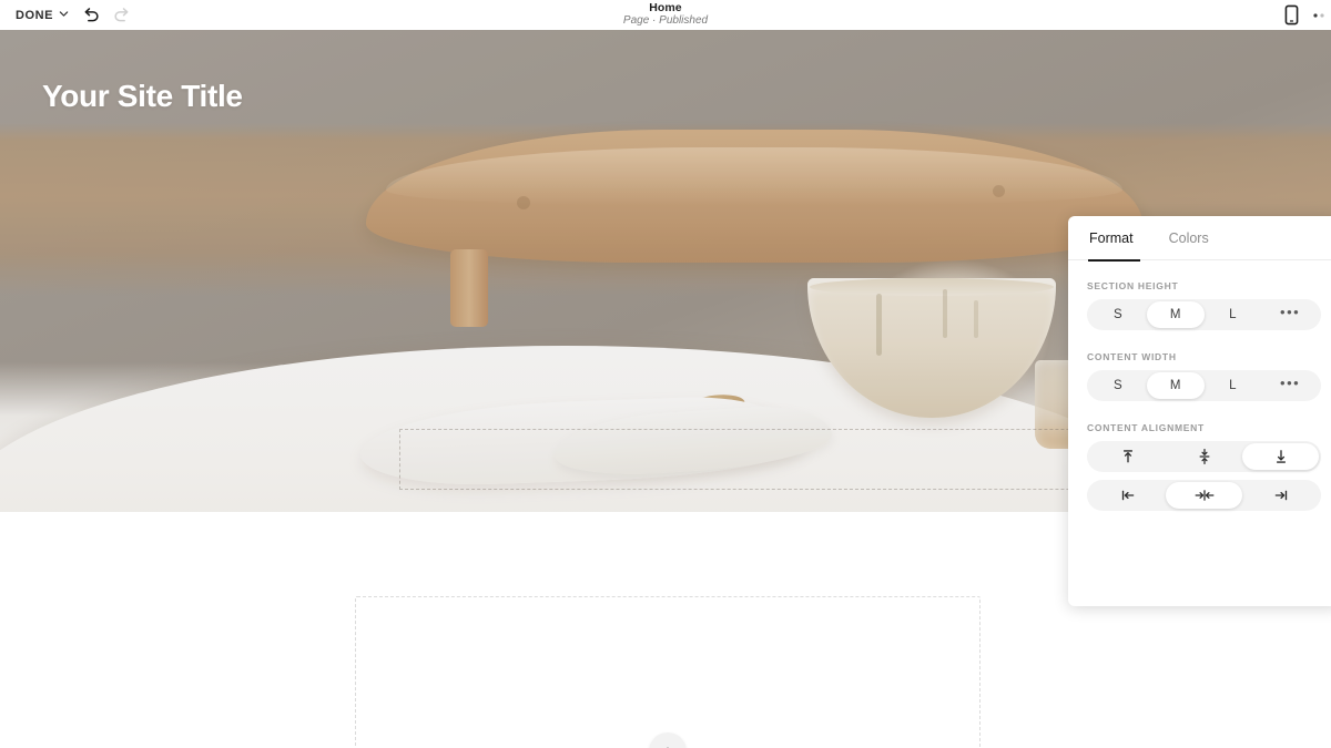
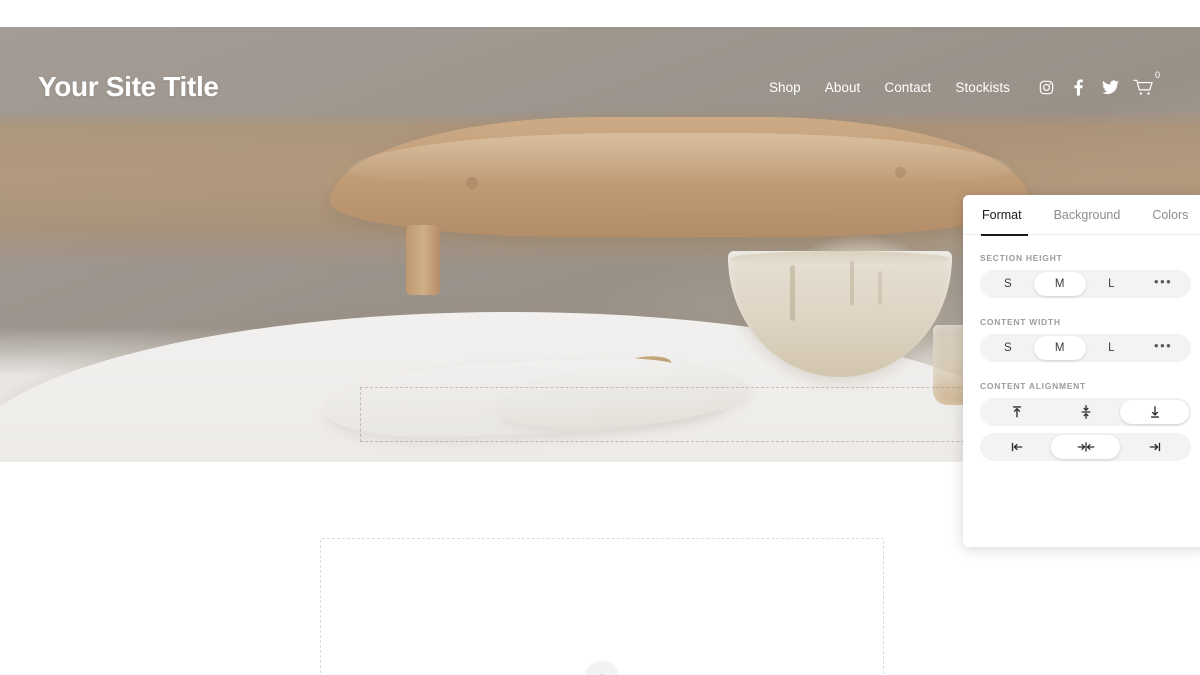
- DONE
- Home
- Page · Published
  Your Site Title
+ Shop
+ About
+ Contact
+ Stockists
+ 0
  Format
+ Background
  Colors
  SECTION HEIGHT
  S
  M
  L
  •••
  CONTENT WIDTH
  S
  M
  L
  •••
  CONTENT ALIGNMENT
